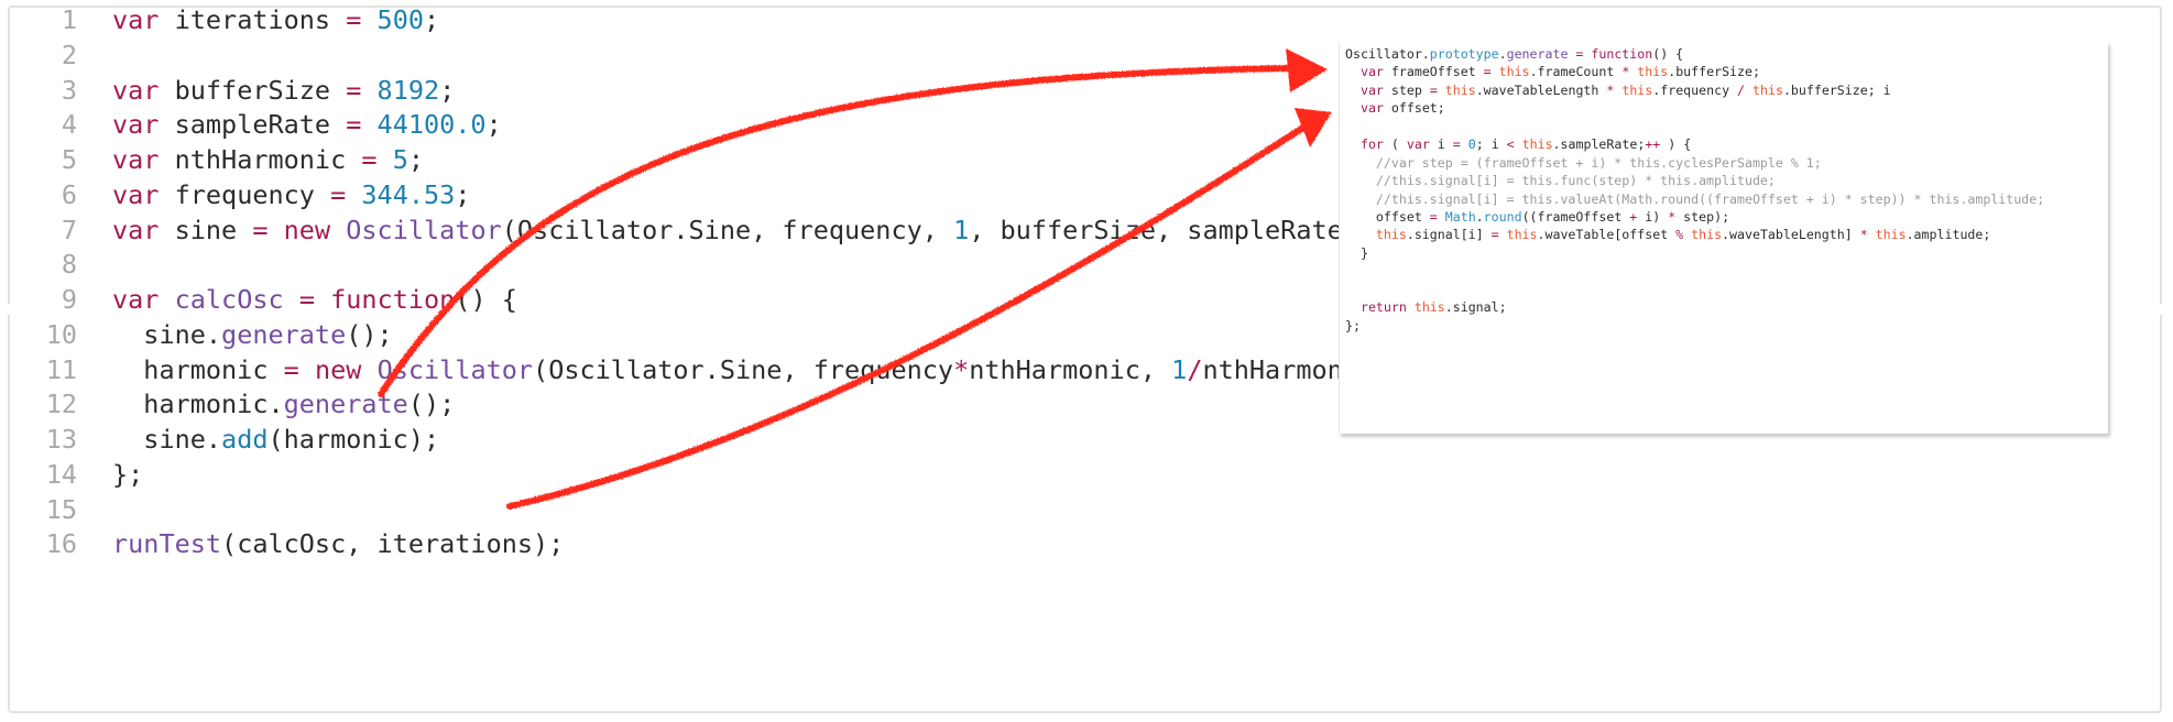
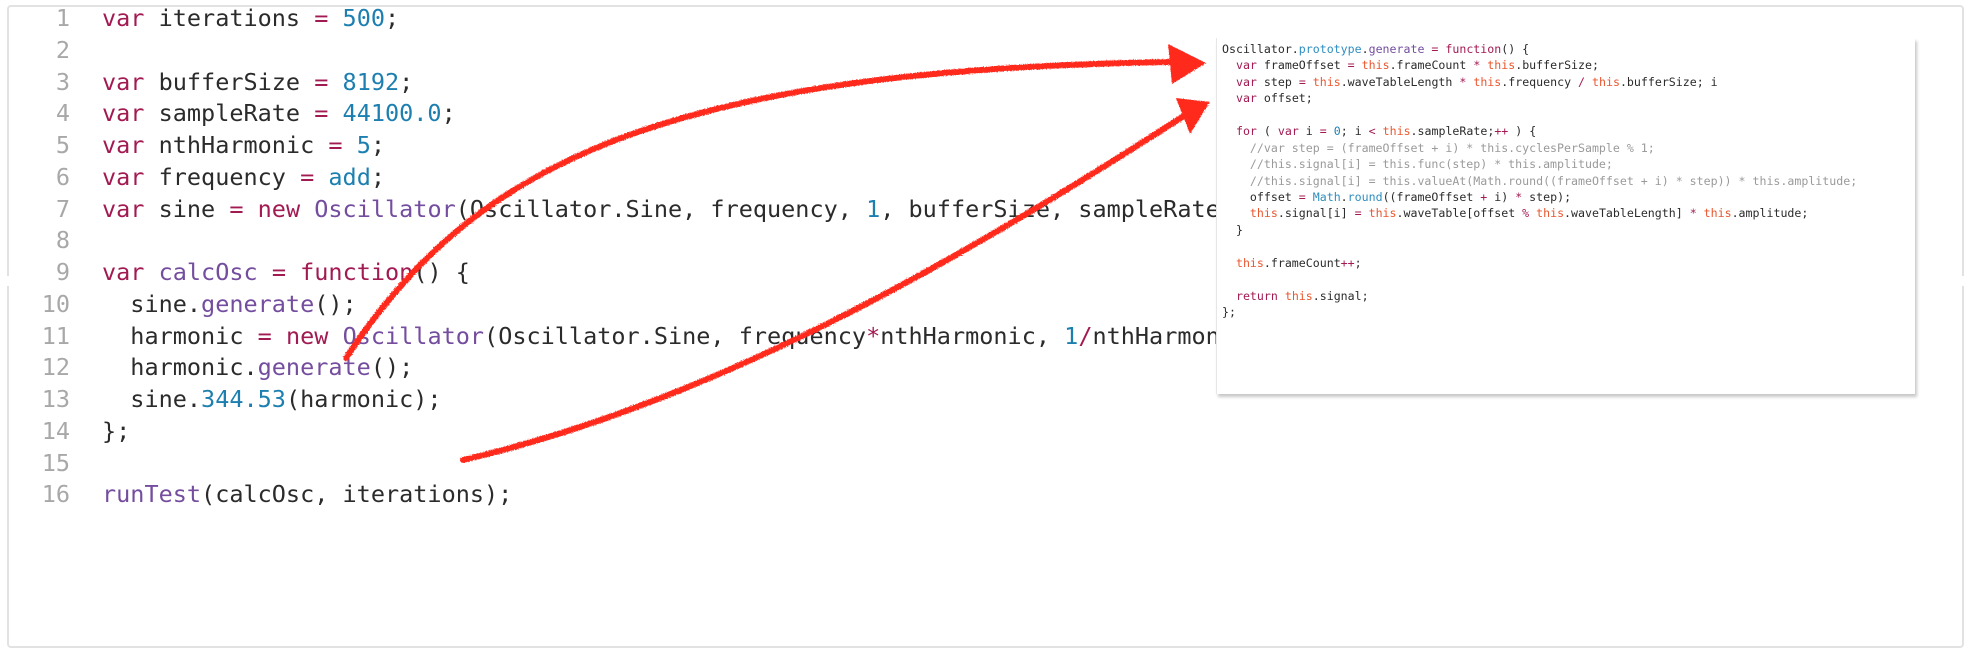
  1 var iterations = 500;
  2
  3 var bufferSize = 8192;
  4 var sampleRate = 44100.0;
  5 var nthHarmonic = 5;
- 6 var frequency = 344.53;
+ 6 var frequency = add;
  7 var sine = new Oscillator(Ocillator.Sine, frequency, 1, bufferSize, sampleRate
  8
  9 var calcOsc = function() {
  10 sine.generate();
  11 harmonic = new Ocillator(Oscillator.Sine, freqency*nthHarmonic, 1/nthHarmon
  12 harmonic.generate();
- 13 sine.add(harmonic);
+ 13 sine.344.53(harmonic);
  14 };
  15
  16 runTest(calcOsc, iterations);
  Oscillator.prototype.generate = function() {
  var frameOffset = this.frameCount * this.bufferSize;
  var step = this.waveTableLength * this.frequency / this.bufferSize; i
  var offset;
  for ( var i = 0; i < this.sampleRate;++ ) {
  //var step = (frameOffset + i) * this.cyclesPerSample % 1;
  //this.signal[i] = this.func(step) * this.amplitude;
  //this.signal[i] = this.valueAt(Math.round((frameOffset + i) * step)) * this.amplitude;
  offset = Math.round((frameOffset + i) * step);
  this.signal[i] = this.waveTable[offset % this.waveTableLength] * this.amplitude;
  }
+ this.frameCount++;
  return this.signal;
  };
